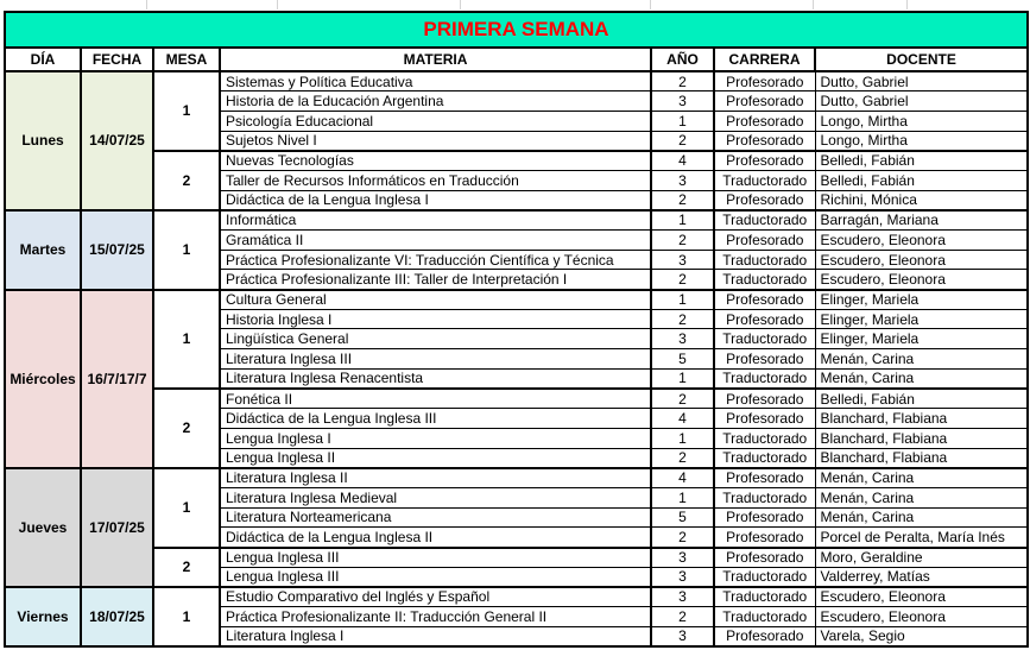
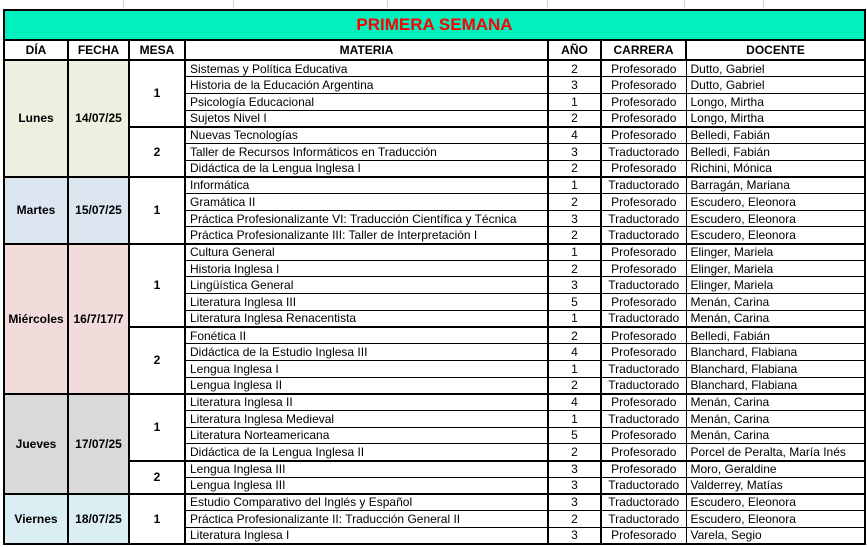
  PRIMERA SEMANA
  DÍA	FECHA	MESA	MATERIA	AÑO	CARRERA	DOCENTE
  Lunes	14/07/25	1	Sistemas y Política Educativa	2	Profesorado	Dutto, Gabriel
  Historia de la Educación Argentina	3	Profesorado	Dutto, Gabriel
  Psicología Educacional	1	Profesorado	Longo, Mirtha
  Sujetos Nivel I	2	Profesorado	Longo, Mirtha
  2	Nuevas Tecnologías	4	Profesorado	Belledi, Fabián
  Taller de Recursos Informáticos en Traducción	3	Traductorado	Belledi, Fabián
  Didáctica de la Lengua Inglesa I	2	Profesorado	Richini, Mónica
  Martes	15/07/25	1	Informática	1	Traductorado	Barragán, Mariana
  Gramática II	2	Profesorado	Escudero, Eleonora
  Práctica Profesionalizante VI: Traducción Científica y Técnica	3	Traductorado	Escudero, Eleonora
  Práctica Profesionalizante III: Taller de Interpretación I	2	Traductorado	Escudero, Eleonora
  Miércoles	16/7/17/7	1	Cultura General	1	Profesorado	Elinger, Mariela
  Historia Inglesa I	2	Profesorado	Elinger, Mariela
  Lingüística General	3	Traductorado	Elinger, Mariela
  Literatura Inglesa III	5	Profesorado	Menán, Carina
  Literatura Inglesa Renacentista	1	Traductorado	Menán, Carina
  2	Fonética II	2	Profesorado	Belledi, Fabián
- Didáctica de la Lengua Inglesa III	4	Profesorado	Blanchard, Flabiana
+ Didáctica de la Estudio Inglesa III	4	Profesorado	Blanchard, Flabiana
  Lengua Inglesa I	1	Traductorado	Blanchard, Flabiana
  Lengua Inglesa II	2	Traductorado	Blanchard, Flabiana
  Jueves	17/07/25	1	Literatura Inglesa II	4	Profesorado	Menán, Carina
  Literatura Inglesa Medieval	1	Traductorado	Menán, Carina
  Literatura Norteamericana	5	Profesorado	Menán, Carina
  Didáctica de la Lengua Inglesa II	2	Profesorado	Porcel de Peralta, María Inés
  2	Lengua Inglesa III	3	Profesorado	Moro, Geraldine
  Lengua Inglesa III	3	Traductorado	Valderrey, Matías
  Viernes	18/07/25	1	Estudio Comparativo del Inglés y Español	3	Traductorado	Escudero, Eleonora
  Práctica Profesionalizante II: Traducción General II	2	Traductorado	Escudero, Eleonora
  Literatura Inglesa I	3	Profesorado	Varela, Segio
